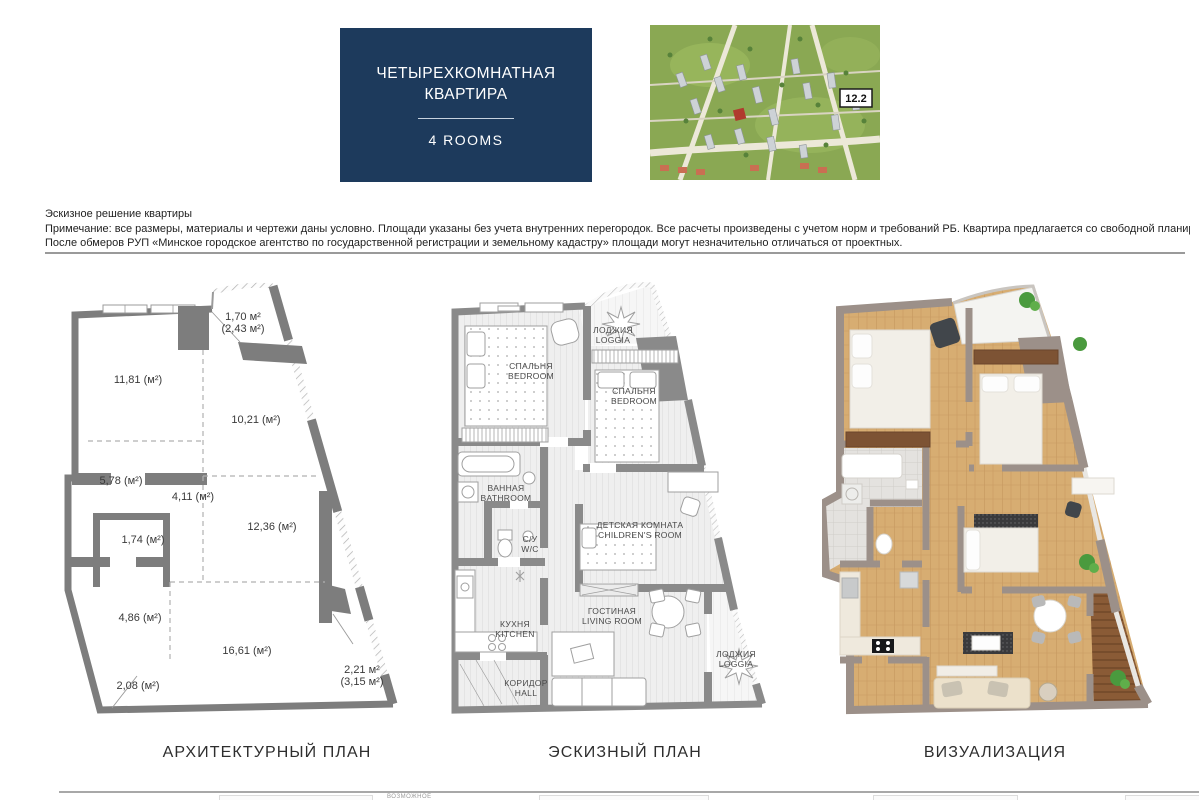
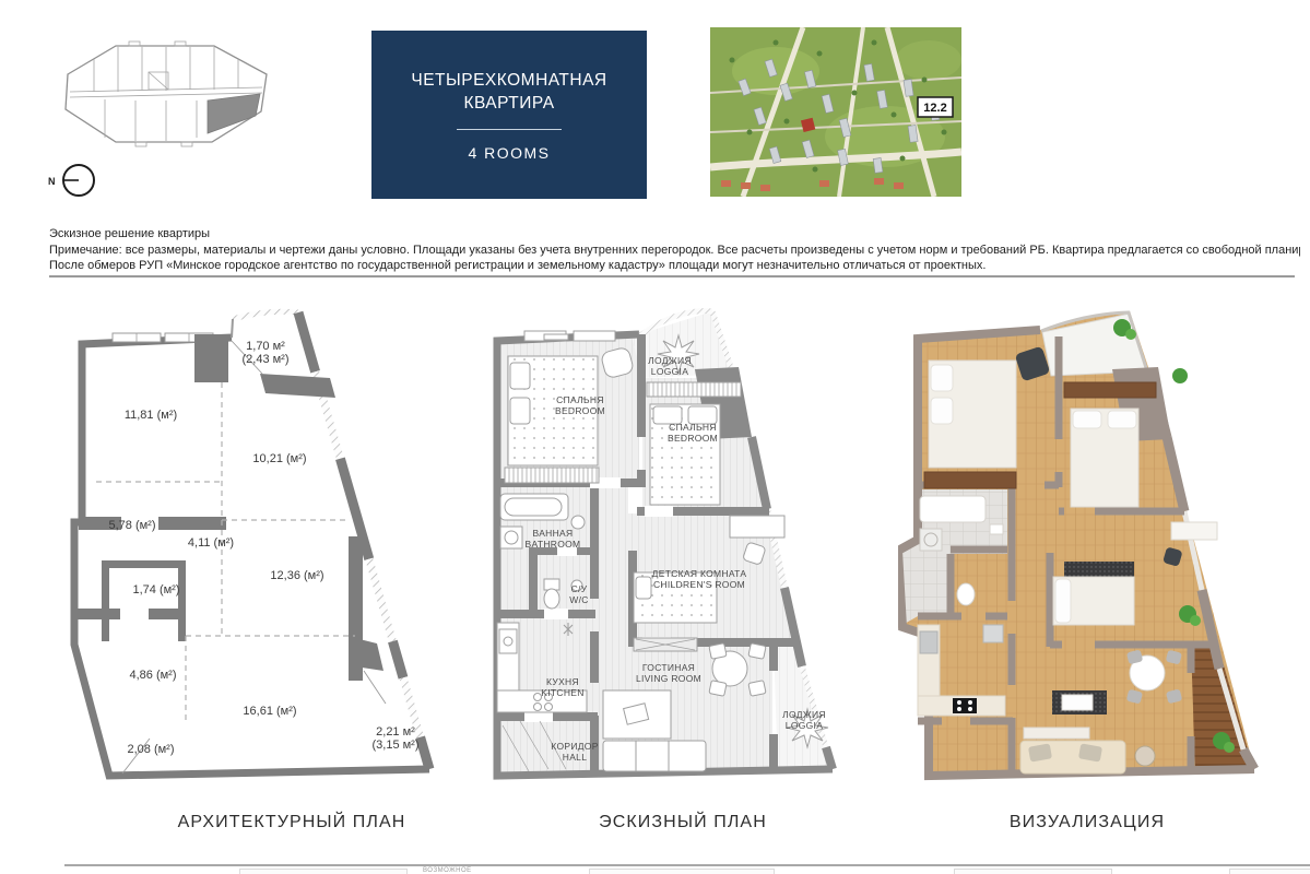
+ N
  ЧЕТЫРЕХКОМНАТНАЯ
  КВАРТИРА
  4 ROOMS
  12.2
  Эскизное решение квартиры
  Примечание: все размеры, материалы и чертежи даны условно. Площади указаны без учета внутренних перегородок. Все расчеты произведены с учетом норм и требований РБ. Квартира предлагается со свободной плани
  После обмеров РУП «Минское городское агентство по государственной регистрации и земельному кадастру» площади могут незначительно отличаться от проектных.
  1,70 м²
  (2,43 м²)
  11,81 (м²)
  10,21 (м²)
  5,78 (м²)
  4,11 (м²)
  1,74 (м²)
  12,36 (м²)
  4,86 (м²)
  16,61 (м²)
  2,08 (м²)
  2,21 м²
  (3,15 м²)
  ЛОДЖИЯ
  LOGGIA
  СПАЛЬНЯ
  BEDROOM
  СПАЛЬНЯ
  BEDROOM
  ВАННАЯ
  BATHROOM
  С/У
  W/C
  ДЕТСКАЯ КОМНАТА
  CHILDREN'S ROOM
  КУХНЯ
  KITCHEN
  ГОСТИНАЯ
  LIVING ROOM
  КОРИДОР
  HALL
  ЛОДЖИЯ
  LOGGIA
  АРХИТЕКТУРНЫЙ ПЛАН
  ЭСКИЗНЫЙ ПЛАН
  ВИЗУАЛИЗАЦИЯ
